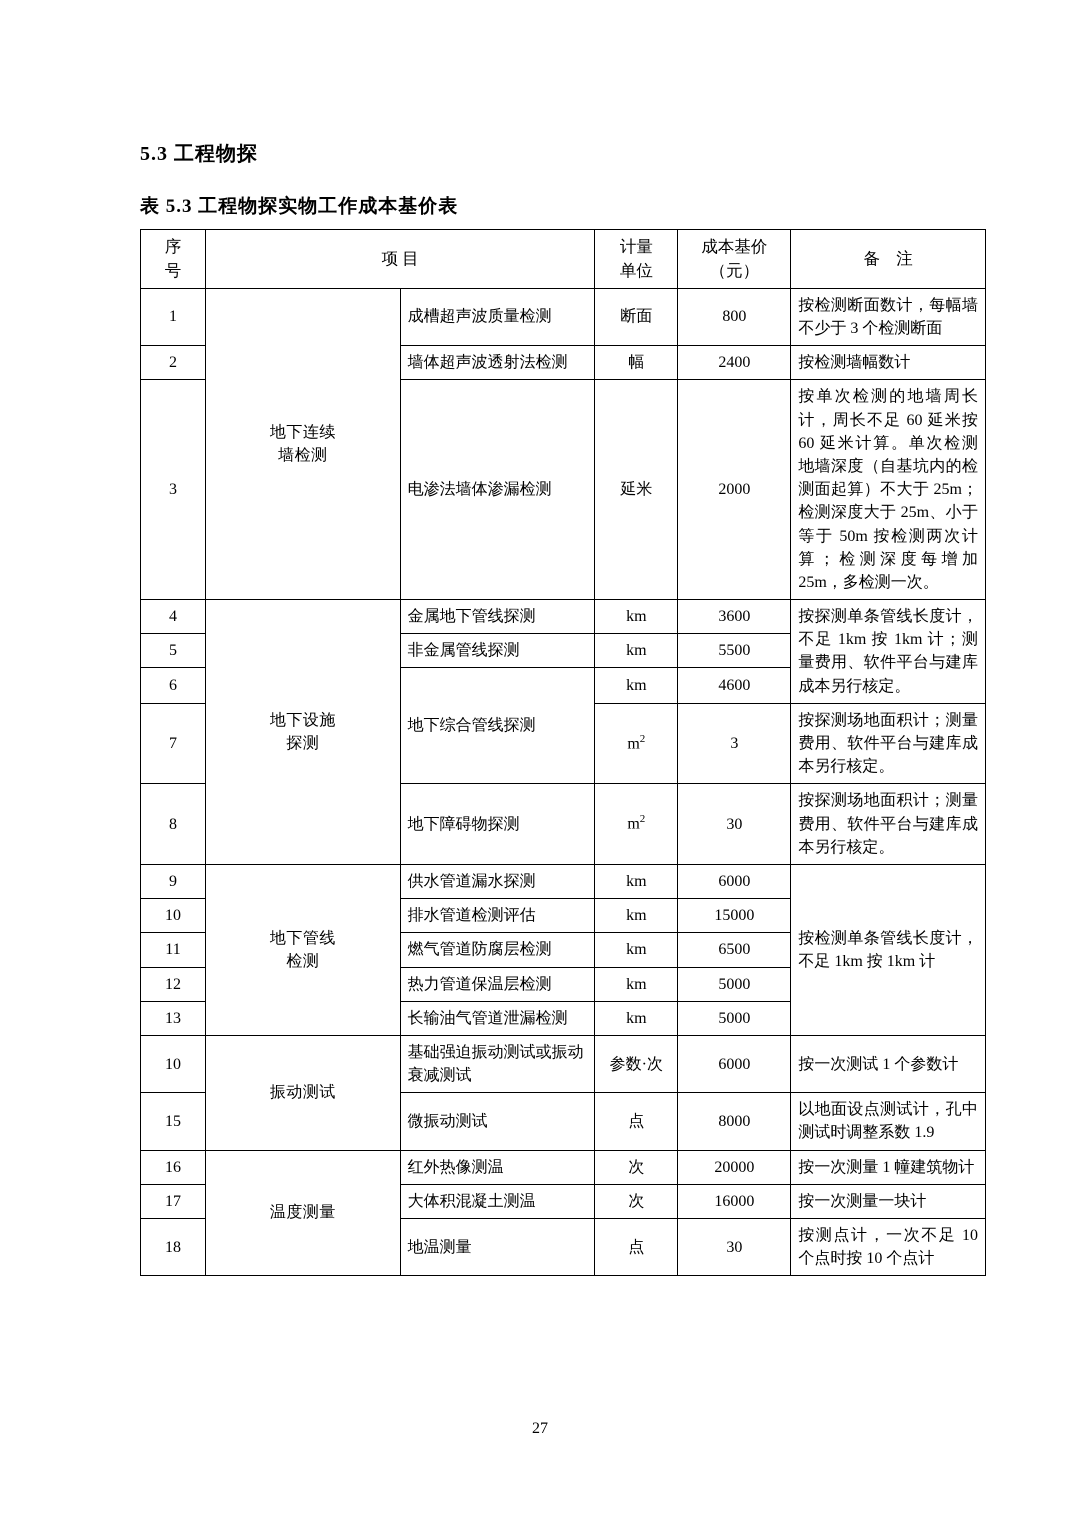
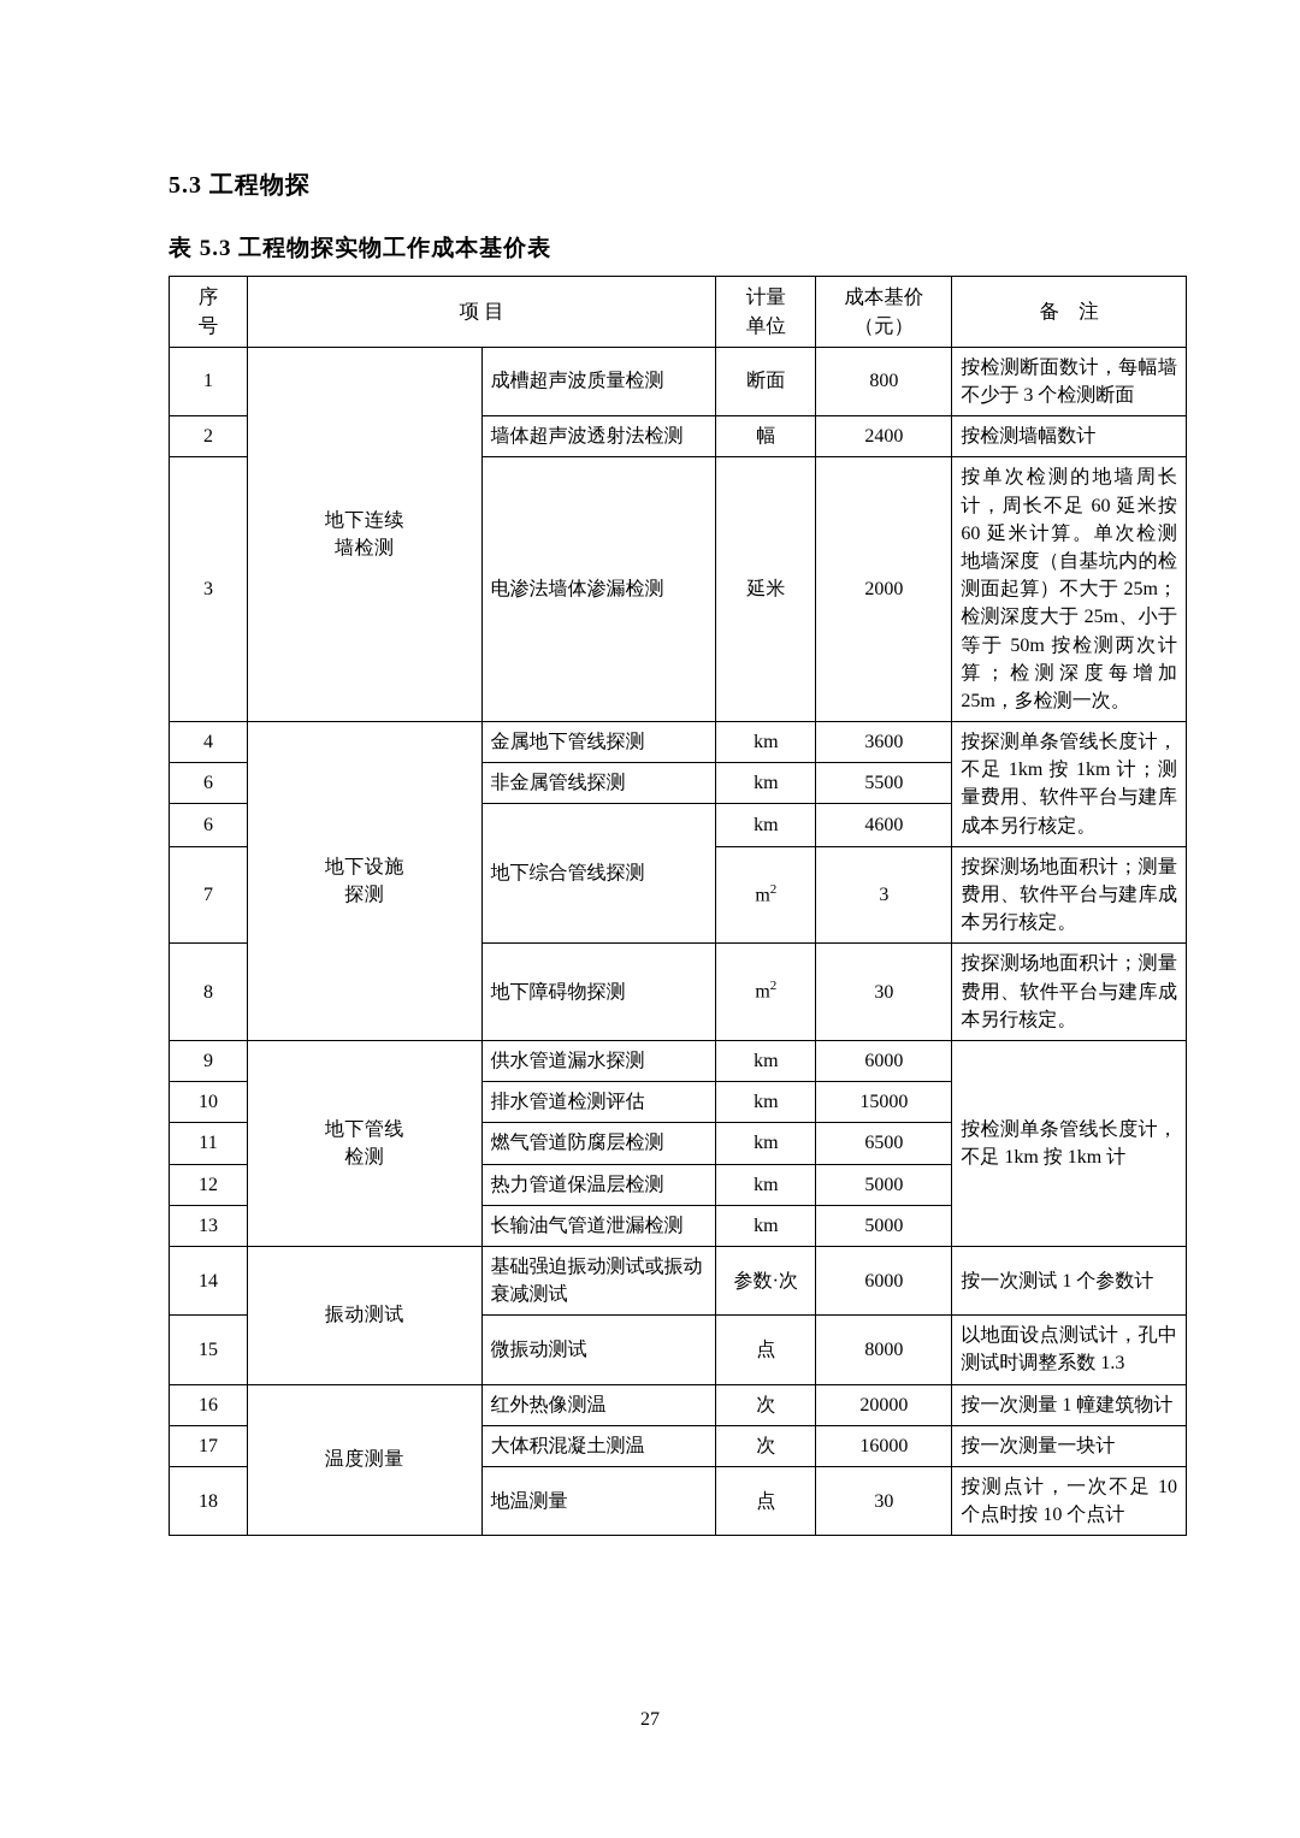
  5.3 工程物探
  表 5.3 工程物探实物工作成本基价表
  序 号	项 目	计量 单位	成本基价 （元）	备 注
  1	地下连续 墙检测	成槽超声波质量检测	断面	800	按检测断面数计，每幅墙不少于 3 个检测断面
  2	墙体超声波透射法检测	幅	2400	按检测墙幅数计
  3	电渗法墙体渗漏检测	延米	2000	按单次检测的地墙周长计，周长不足 60 延米按 60 延米计算。单次检测地墙深度（自基坑内的检测面起算）不大于 25m；检测深度大于 25m、小于等于 50m 按检测两次计算；检测深度每增加 25m，多检测一次。
  4	地下设施 探测	金属地下管线探测	km	3600	按探测单条管线长度计，不足 1km 按 1km 计；测量费用、软件平台与建库成本另行核定。
- 5	非金属管线探测	km	5500
+ 6	非金属管线探测	km	5500
  6	地下综合管线探测	km	4600
  7	m2	3	按探测场地面积计；测量费用、软件平台与建库成本另行核定。
  8	地下障碍物探测	m2	30	按探测场地面积计；测量费用、软件平台与建库成本另行核定。
  9	地下管线 检测	供水管道漏水探测	km	6000	按检测单条管线长度计，不足 1km 按 1km 计
  10	排水管道检测评估	km	15000
  11	燃气管道防腐层检测	km	6500
  12	热力管道保温层检测	km	5000
  13	长输油气管道泄漏检测	km	5000
- 10	振动测试	基础强迫振动测试或振动衰减测试	参数·次	6000	按一次测试 1 个参数计
+ 14	振动测试	基础强迫振动测试或振动衰减测试	参数·次	6000	按一次测试 1 个参数计
- 15	微振动测试	点	8000	以地面设点测试计，孔中测试时调整系数 1.9
+ 15	微振动测试	点	8000	以地面设点测试计，孔中测试时调整系数 1.3
  16	温度测量	红外热像测温	次	20000	按一次测量 1 幢建筑物计
  17	大体积混凝土测温	次	16000	按一次测量一块计
  18	地温测量	点	30	按测点计，一次不足 10 个点时按 10 个点计
  27
